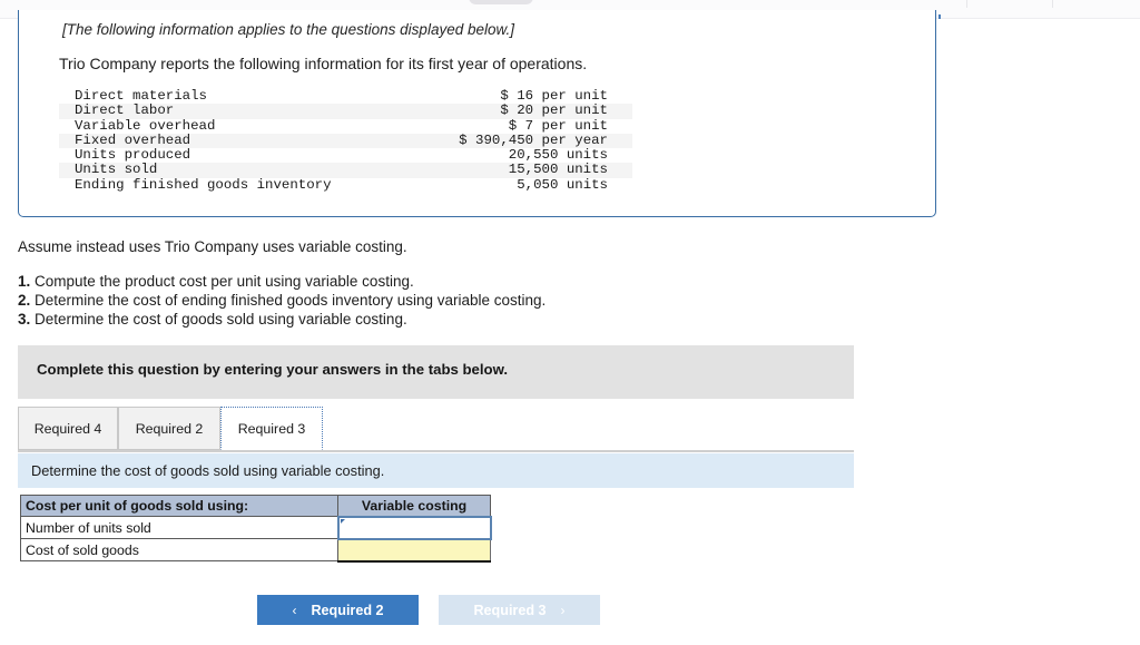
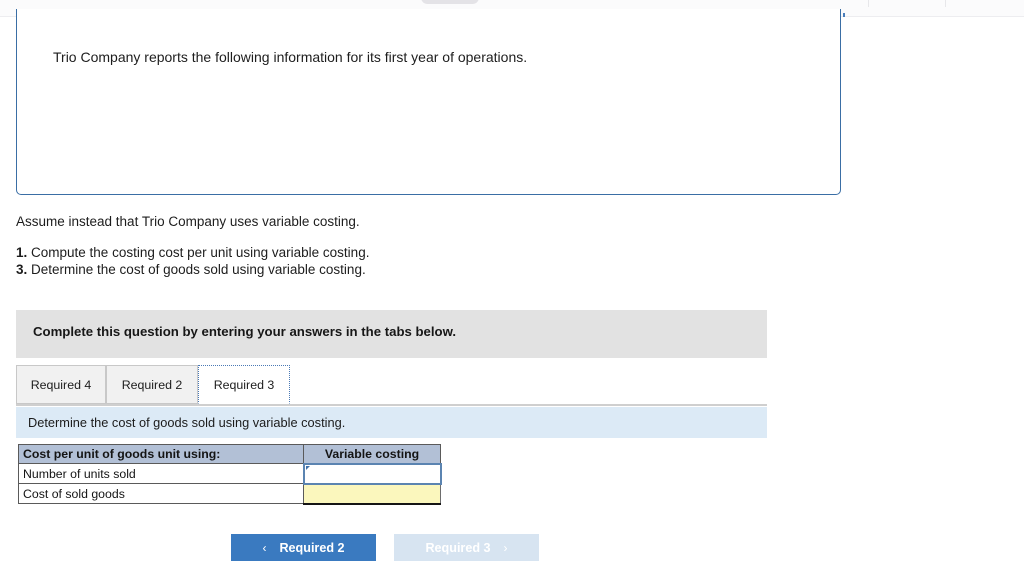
- [The following information applies to the questions displayed below.]
  Trio Company reports the following information for its first year of operations.
- Direct materials	$ 16 per unit
- Direct labor	$ 20 per unit
- Variable overhead	$ 7 per unit
- Fixed overhead	$ 390,450 per year
- Units produced	20,550 units
- Units sold	15,500 units
- Ending finished goods inventory	5,050 units
- Assume instead uses Trio Company uses variable costing.
+ Assume instead that Trio Company uses variable costing.
- 1. Compute the product cost per unit using variable costing.
+ 1. Compute the costing cost per unit using variable costing.
- 2. Determine the cost of ending finished goods inventory using variable costing.
  3. Determine the cost of goods sold using variable costing.
  Complete this question by entering your answers in the tabs below.
  Required 4
  Required 2
  Required 3
  Determine the cost of goods sold using variable costing.
- Cost per unit of goods sold using:	Variable costing
+ Cost per unit of goods unit using:	Variable costing
  Number of units sold
  Cost of sold goods
  ‹
  Required 2
  Required 3
  ›
